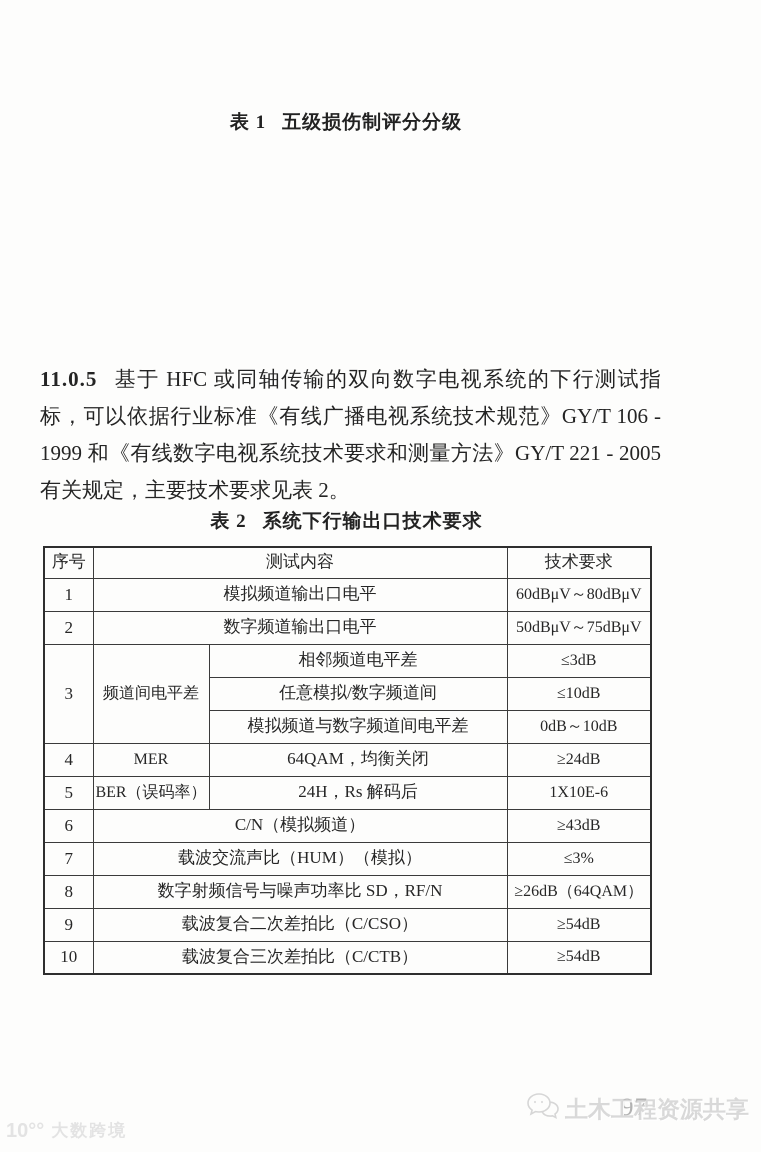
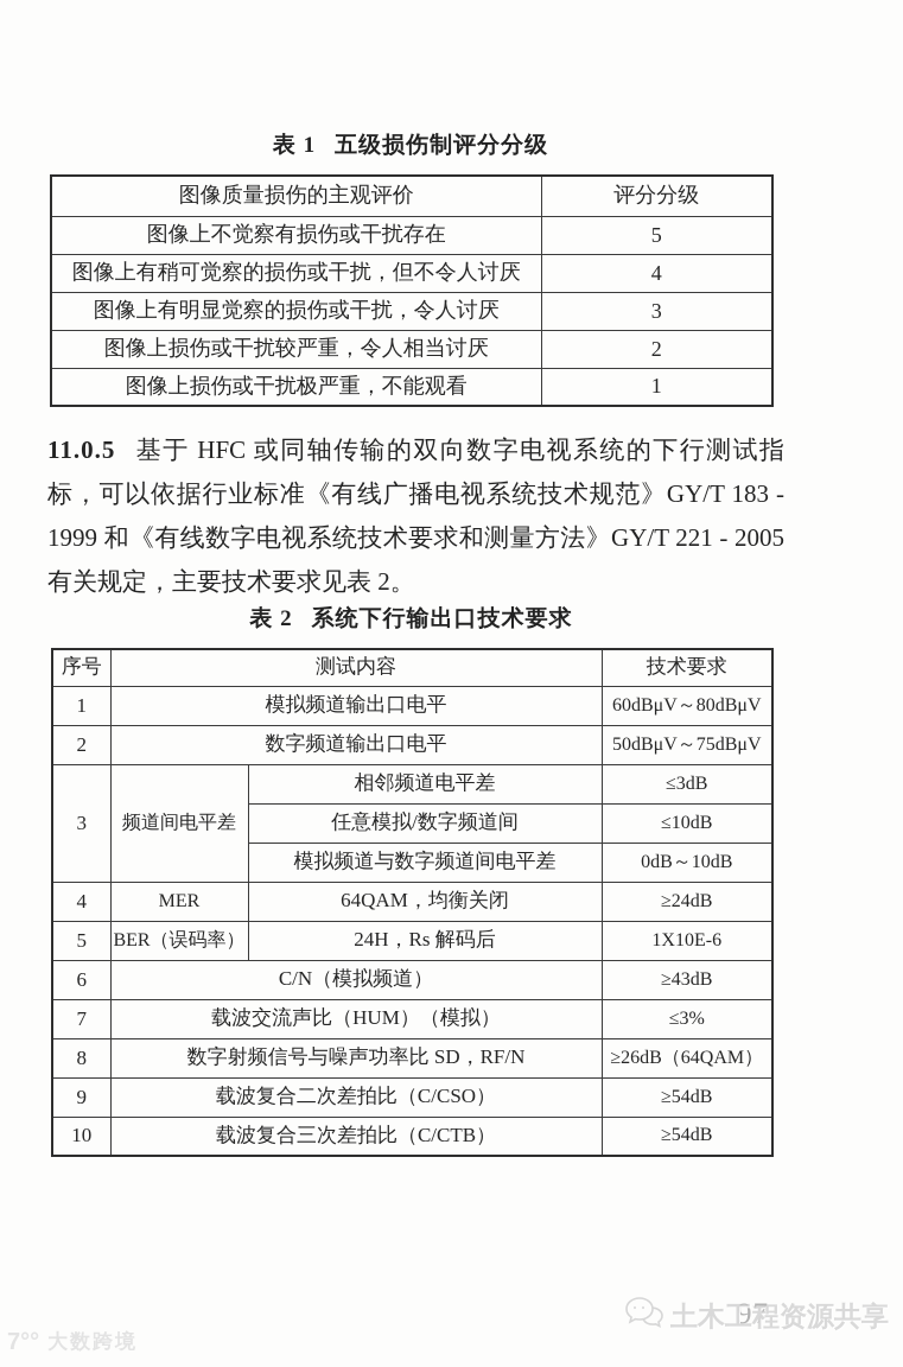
  表 1 五级损伤制评分分级
+ 图像质量损伤的主观评价	评分分级
+ 图像上不觉察有损伤或干扰存在	5
+ 图像上有稍可觉察的损伤或干扰，但不令人讨厌	4
+ 图像上有明显觉察的损伤或干扰，令人讨厌	3
+ 图像上损伤或干扰较严重，令人相当讨厌	2
+ 图像上损伤或干扰极严重，不能观看	1
- 11.0.5 基于 HFC 或同轴传输的双向数字电视系统的下行测试指标，可以依据行业标准《有线广播电视系统技术规范》GY/T 106 - 1999 和《有线数字电视系统技术要求和测量方法》GY/T 221 - 2005 有关规定，主要技术要求见表 2。
+ 11.0.5 基于 HFC 或同轴传输的双向数字电视系统的下行测试指标，可以依据行业标准《有线广播电视系统技术规范》GY/T 183 - 1999 和《有线数字电视系统技术要求和测量方法》GY/T 221 - 2005 有关规定，主要技术要求见表 2。
  表 2 系统下行输出口技术要求
  序号	测试内容	技术要求
  1	模拟频道输出口电平	60dBμV～80dBμV
  2	数字频道输出口电平	50dBμV～75dBμV
  3	频道间电平差	相邻频道电平差	≤3dB
  任意模拟/数字频道间	≤10dB
  模拟频道与数字频道间电平差	0dB～10dB
  4	MER	64QAM，均衡关闭	≥24dB
  5	BER（误码率）	24H，Rs 解码后	1X10E-6
  6	C/N（模拟频道）	≥43dB
  7	载波交流声比（HUM）（模拟）	≤3%
  8	数字射频信号与噪声功率比 SD，RF/N	≥26dB（64QAM）
  9	载波复合二次差拍比（C/CSO）	≥54dB
  10	载波复合三次差拍比（C/CTB）	≥54dB
  97
  土木工程资源共享
- 10°°
+ 7°°
  大数跨境
